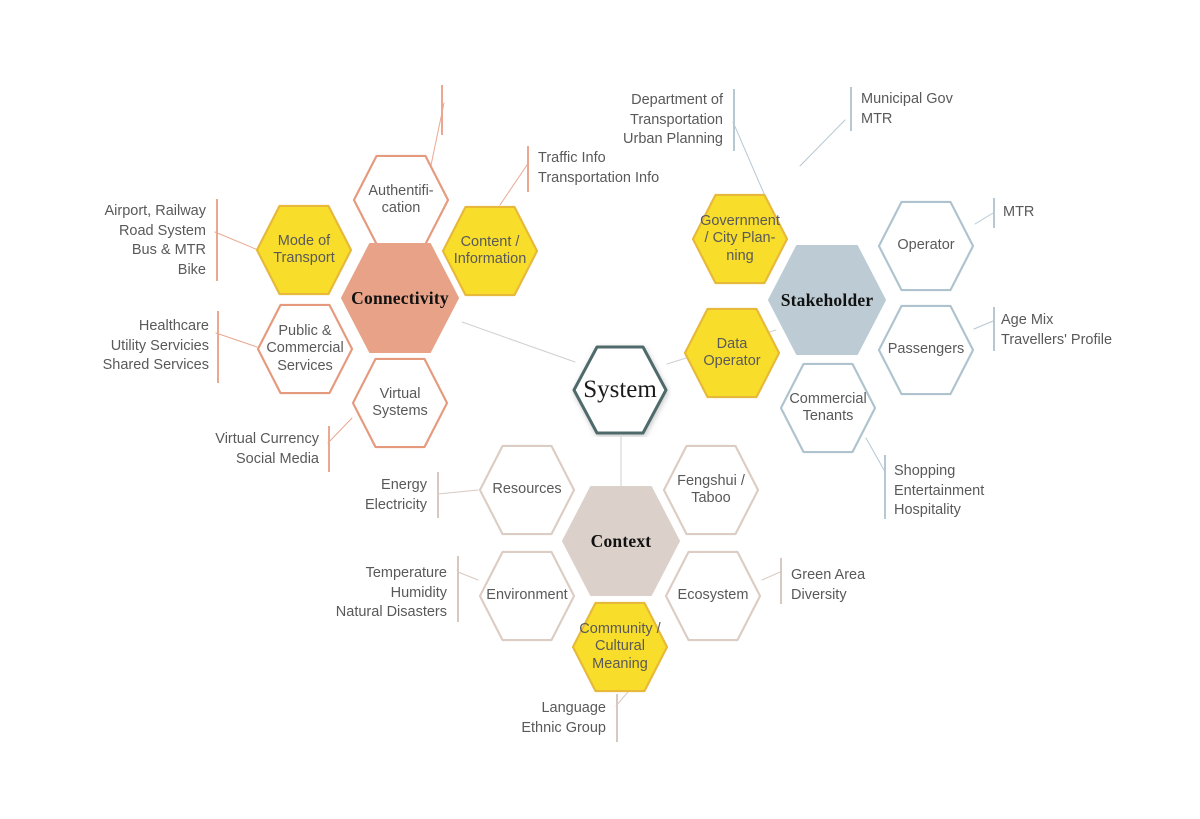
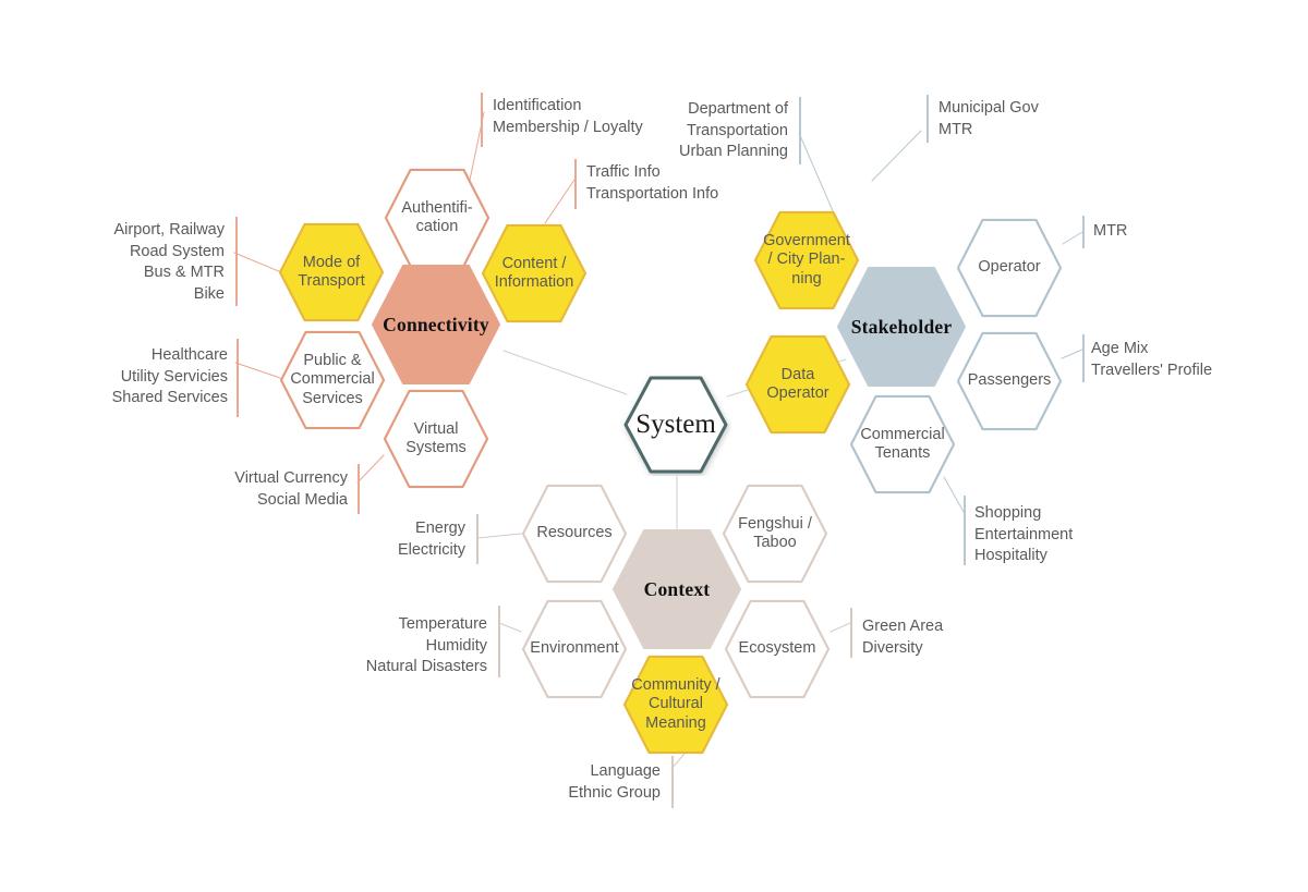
+ Identification
+ Membership / Loyalty
  Traffic Info
  Transportation Info
  Airport, Railway
  Road System
  Bus & MTR
  Bike
  Healthcare
  Utility Servicies
  Shared Services
  Virtual Currency
  Social Media
  Municipal Gov
  MTR
  Department of
  Transportation
  Urban Planning
  MTR
  Age Mix
  Travellers' Profile
  Shopping
  Entertainment
  Hospitality
  Energy
  Electricity
  Temperature
  Humidity
  Natural Disasters
  Green Area
  Diversity
  Language
  Ethnic Group
  Authentifi-
  cation
  Content /
  Information
  Mode of
  Transport
  Public &
  Commercial
  Services
  Virtual
  Systems
  Connectivity
  Government
  / City Plan-
  ning
  Operator
  Data
  Operator
  Passengers
  Commercial
  Tenants
  Stakeholder
  Resources
  Fengshui /
  Taboo
  Environment
  Ecosystem
  Community /
  Cultural
  Meaning
  Context
  System
